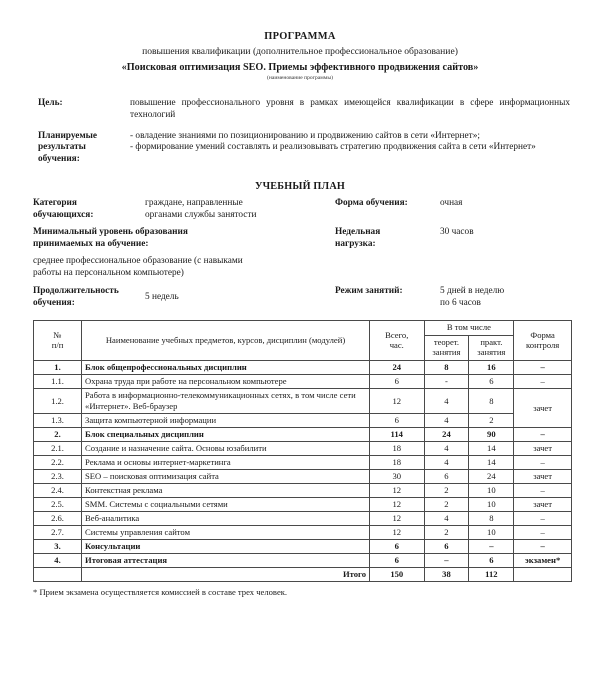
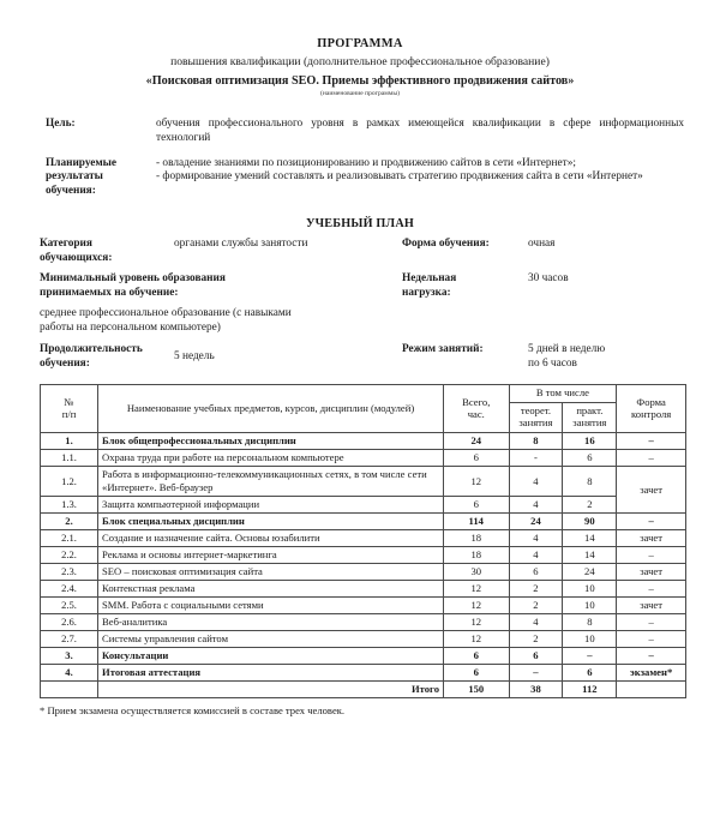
  ПРОГРАММА
  повышения квалификации (дополнительное профессиональное образование)
  «Поисковая оптимизация SEO. Приемы эффективного продвижения сайтов»
  Цель:
- повышение профессионального уровня в рамках имеющейся квалификации в сфере информационных технологий
+ обучения профессионального уровня в рамках имеющейся квалификации в сфере информационных технологий
  Планируемые
  результаты
  обучения:
  - овладение знаниями по позиционированию и продвижению сайтов в сети «Интернет»;
  - формирование умений составлять и реализовывать стратегию продвижения сайта в сети «Интернет»
  УЧЕБНЫЙ ПЛАН
  Категория
  обучающихся:
- граждане, направленные
  органами службы занятости
  Форма обучения:
  очная
  Минимальный уровень образования
  принимаемых на обучение:
  Недельная
  нагрузка:
  30 часов
  среднее профессиональное образование (с навыками
  работы на персональном компьютере)
  Продолжительность
  обучения:
  5 недель
  Режим занятий:
  5 дней в неделю
  по 6 часов
  № п/п	Наименование учебных предметов, курсов, дисциплин (модулей)	Всего, час.	В том числе	Форма контроля
  теорет. занятия	практ. занятия
  1.	Блок общепрофессиональных дисциплин	24	8	16	–
  1.1.	Охрана труда при работе на персональном компьютере	6	-	6	–
  1.2.	Работа в информационно-телекоммуникационных сетях, в том числе сети «Интернет». Веб-браузер	12	4	8	зачет
  1.3.	Защита компьютерной информации	6	4	2
  2.	Блок специальных дисциплин	114	24	90	–
  2.1.	Создание и назначение сайта. Основы юзабилити	18	4	14	зачет
  2.2.	Реклама и основы интернет-маркетинга	18	4	14	–
  2.3.	SEO – поисковая оптимизация сайта	30	6	24	зачет
  2.4.	Контекстная реклама	12	2	10	–
- 2.5.	SMM. Системы с социальными сетями	12	2	10	зачет
+ 2.5.	SMM. Работа с социальными сетями	12	2	10	зачет
  2.6.	Веб-аналитика	12	4	8	–
  2.7.	Системы управления сайтом	12	2	10	–
  3.	Консультации	6	6	–	–
  4.	Итоговая аттестация	6	–	6	экзамен*
  	Итого	150	38	112
  * Прием экзамена осуществляется комиссией в составе трех человек.
